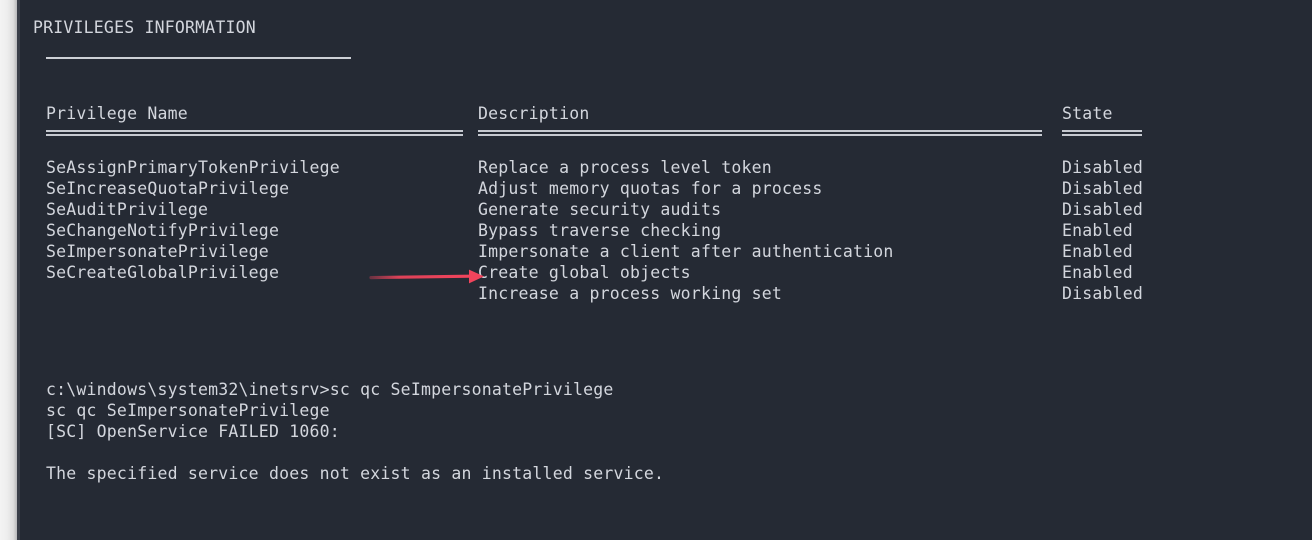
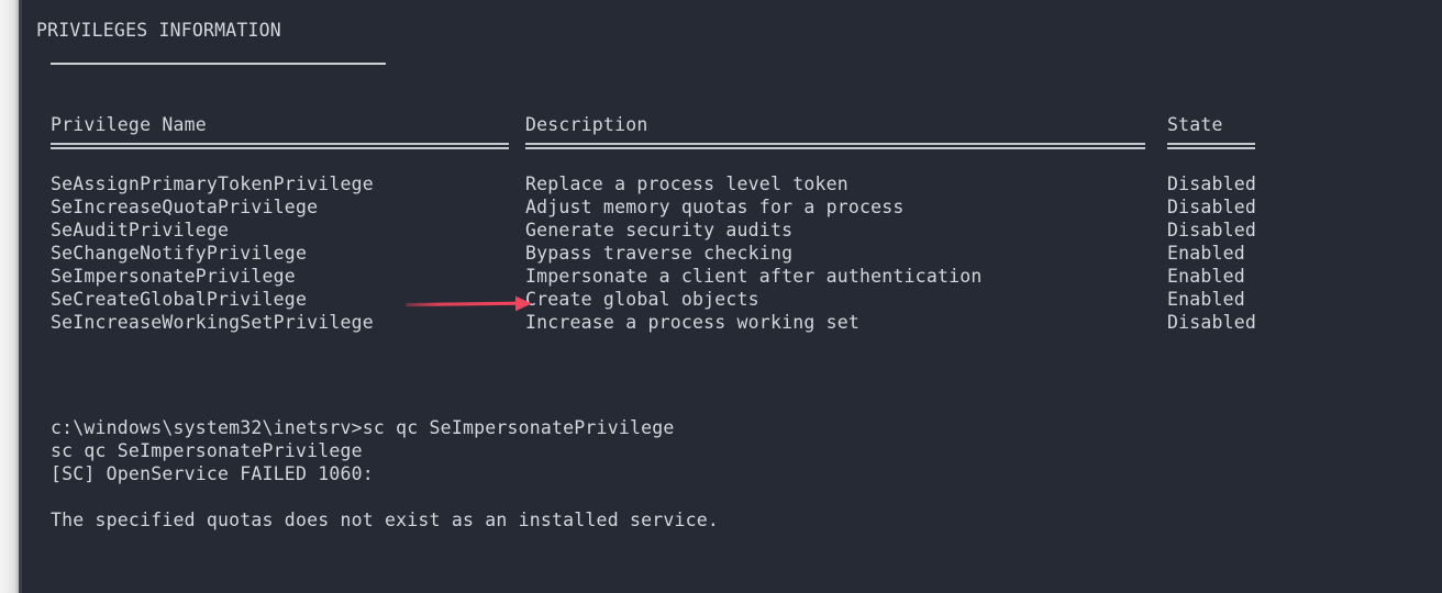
  PRIVILEGES INFORMATION
  Privilege Name
  Description
  State
  SeAssignPrimaryTokenPrivilege
  Replace a process level token
  Disabled
  SeIncreaseQuotaPrivilege
  Adjust memory quotas for a process
  Disabled
  SeAuditPrivilege
  Generate security audits
  Disabled
  SeChangeNotifyPrivilege
  Bypass traverse checking
  Enabled
  SeImpersonatePrivilege
  Impersonate a client after authentication
  Enabled
  SeCreateGlobalPrivilege
  Create global objects
  Enabled
+ SeIncreaseWorkingSetPrivilege
  Increase a process working set
  Disabled
  c:\windows\system32\inetsrv>sc qc SeImpersonatePrivilege
  sc qc SeImpersonatePrivilege
  [SC] OpenService FAILED 1060:
- The specified service does not exist as an installed service.
+ The specified quotas does not exist as an installed service.
